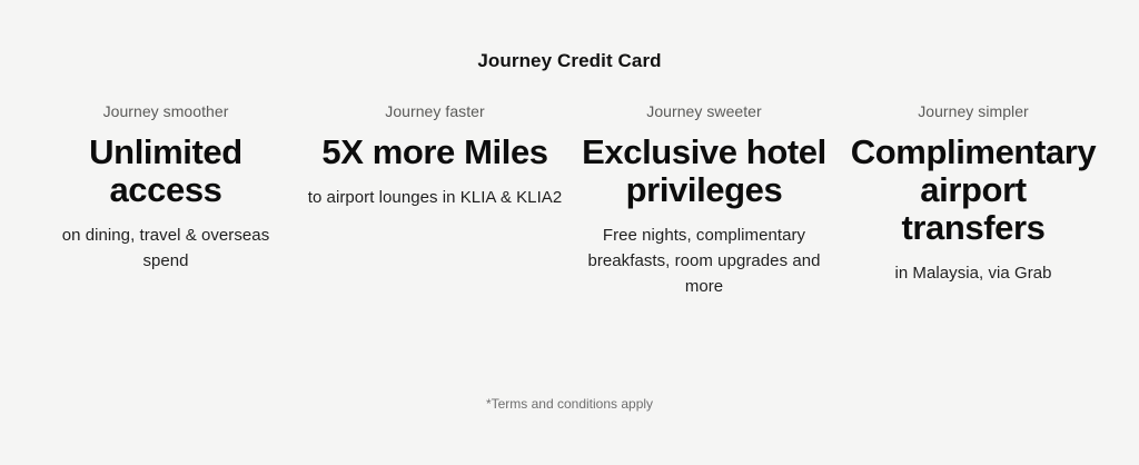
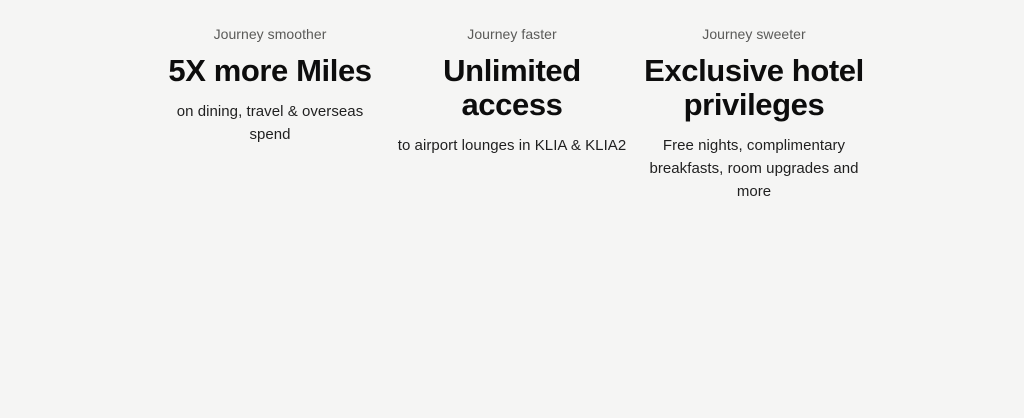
- Journey Credit Card
  Journey smoother
- Unlimited access
+ 5X more Miles
  on dining, travel & overseas spend
  Journey faster
- 5X more Miles
+ Unlimited access
  to airport lounges in KLIA & KLIA2
  Journey sweeter
  Exclusive hotel privileges
  Free nights, complimentary breakfasts, room upgrades and more
- Journey simpler
- Complimentary airport transfers
- in Malaysia, via Grab
- *Terms and conditions apply
